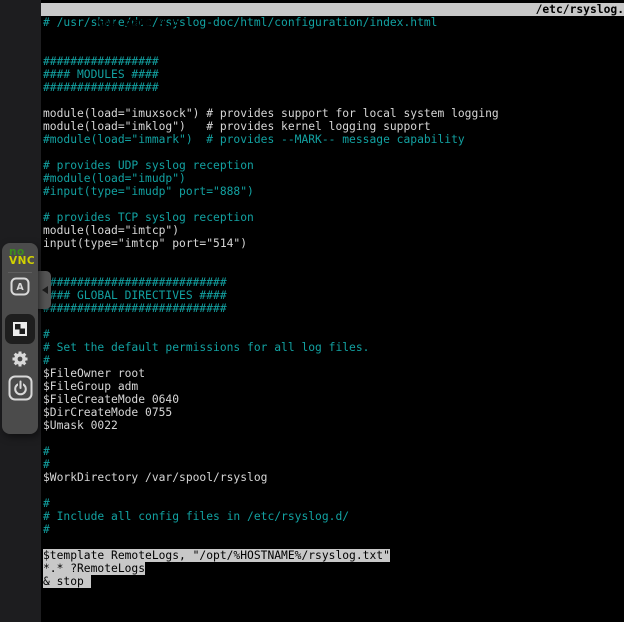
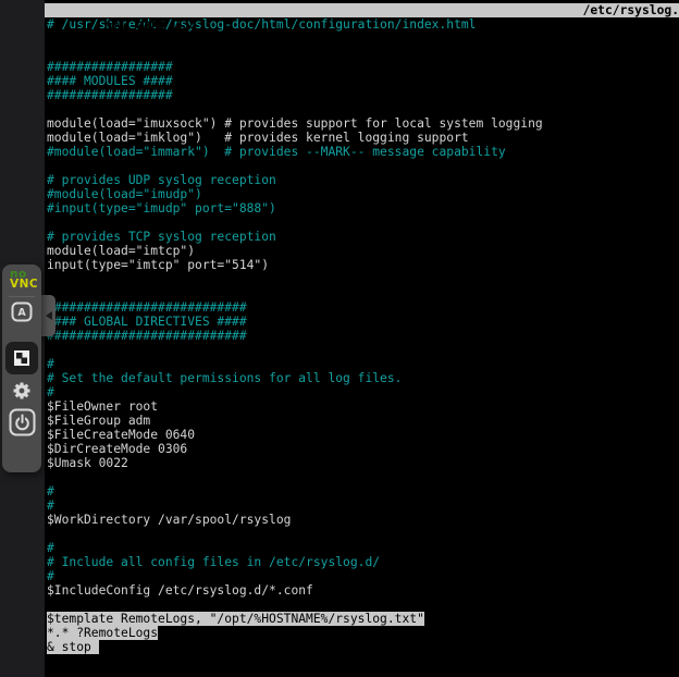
- GNU nano 4.5
+ GNU nano 7.2
  /etc/rsyslog.
  #################
  #### MODULES ####
  #################
  module(load="imuxsock") # provides support for local system logging
  module(load="imklog") # provides kernel logging support
  #module(load="immark") # provides --MARK-- message capability
  # provides UDP syslog reception
  #module(load="imudp")
  #input(type="imudp" port="888")
  # provides TCP syslog reception
  module(load="imtcp")
  input(type="imtcp" port="514")
  ##########################
  ### GLOBAL DIRECTIVES ####
  ##########################
  #
  # Set the default permissions for all log files.
  #
  $FileOwner root
  $FileGroup adm
  $FileCreateMode 0640
- $DirCreateMode 0755
+ $DirCreateMode 0306
  $Umask 0022
  #
  #
  $WorkDirectory /var/spool/rsyslog
  #
  # Include all config files in /etc/rsyslog.d/
  #
+ $IncludeConfig /etc/rsyslog.d/*.conf
  $template RemoteLogs, "/opt/%HOSTNAME%/rsyslog.txt"
  *.* ?RemoteLogs
  & stop
  no
  VNC
  A
